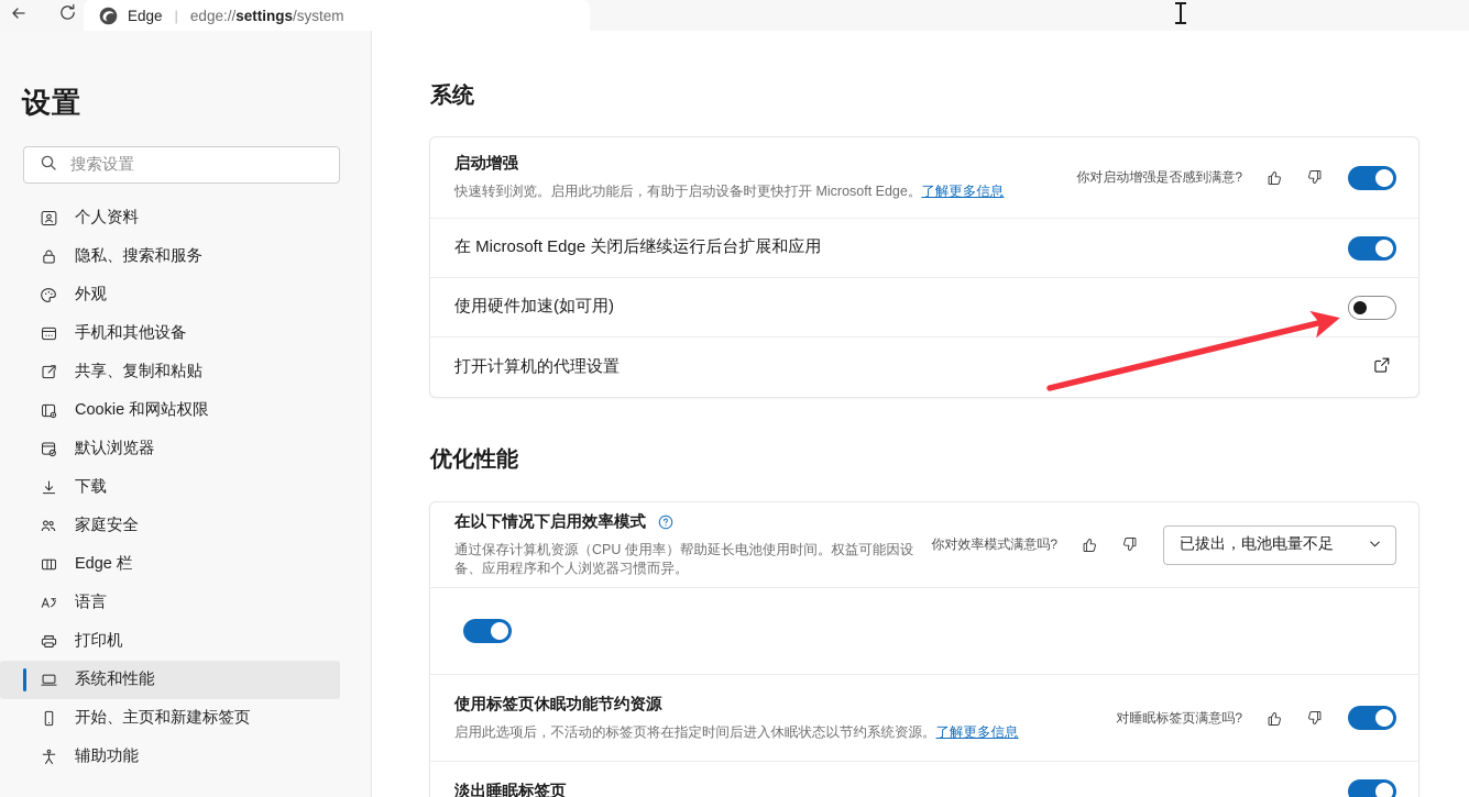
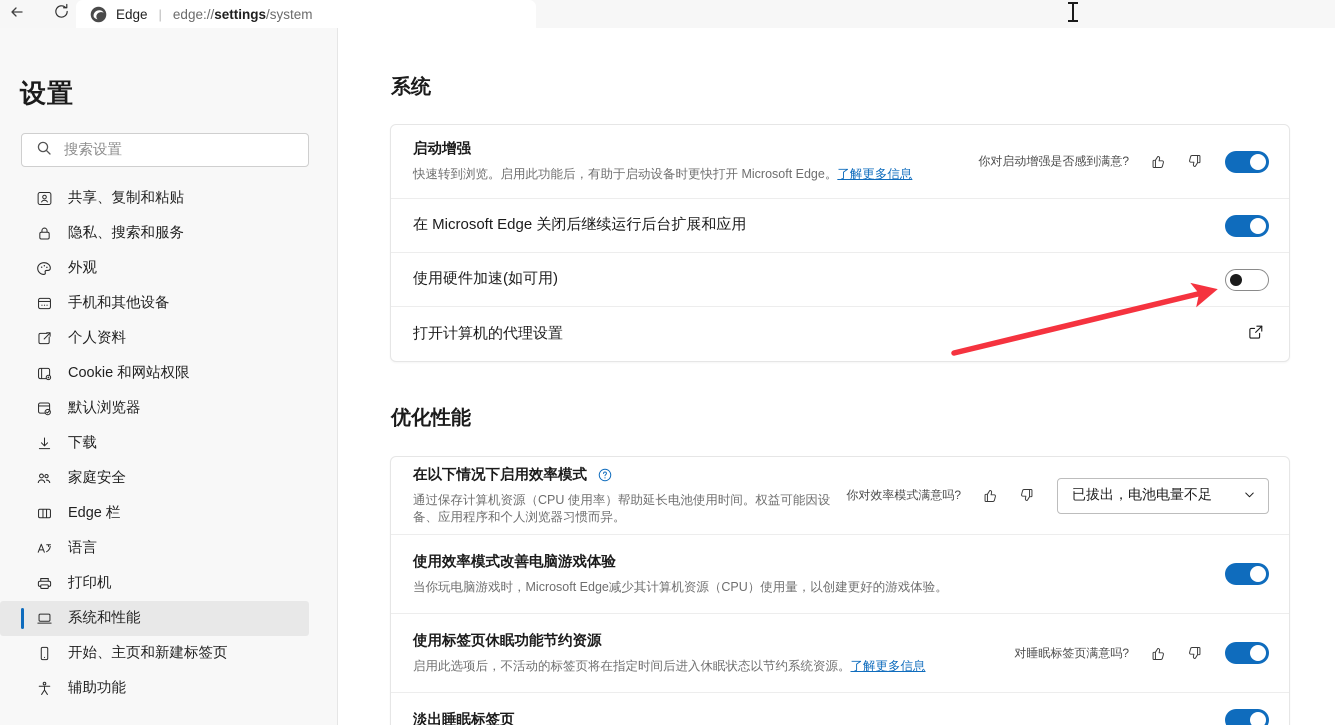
  Edge
  |
  edge://settings/system
  设置
  搜索设置
- 个人资料
+ 共享、复制和粘贴
  隐私、搜索和服务
  外观
  手机和其他设备
- 共享、复制和粘贴
+ 个人资料
  Cookie 和网站权限
  默认浏览器
  下载
  家庭安全
  Edge 栏
  语言
  打印机
  系统和性能
  开始、主页和新建标签页
  辅助功能
  系统
  启动增强
  快速转到浏览。启用此功能后，有助于启动设备时更快打开 Microsoft Edge。了解更多信息
  你对启动增强是否感到满意?
  在 Microsoft Edge 关闭后继续运行后台扩展和应用
  使用硬件加速(如可用)
  打开计算机的代理设置
  优化性能
  在以下情况下启用效率模式
  通过保存计算机资源（CPU 使用率）帮助延长电池使用时间。权益可能因设备、应用程序和个人浏览器习惯而异。
  你对效率模式满意吗?
  已拔出，电池电量不足
+ 使用效率模式改善电脑游戏体验
+ 当你玩电脑游戏时，Microsoft Edge减少其计算机资源（CPU）使用量，以创建更好的游戏体验。
  使用标签页休眠功能节约资源
  启用此选项后，不活动的标签页将在指定时间后进入休眠状态以节约系统资源。了解更多信息
  对睡眠标签页满意吗?
  淡出睡眠标签页
